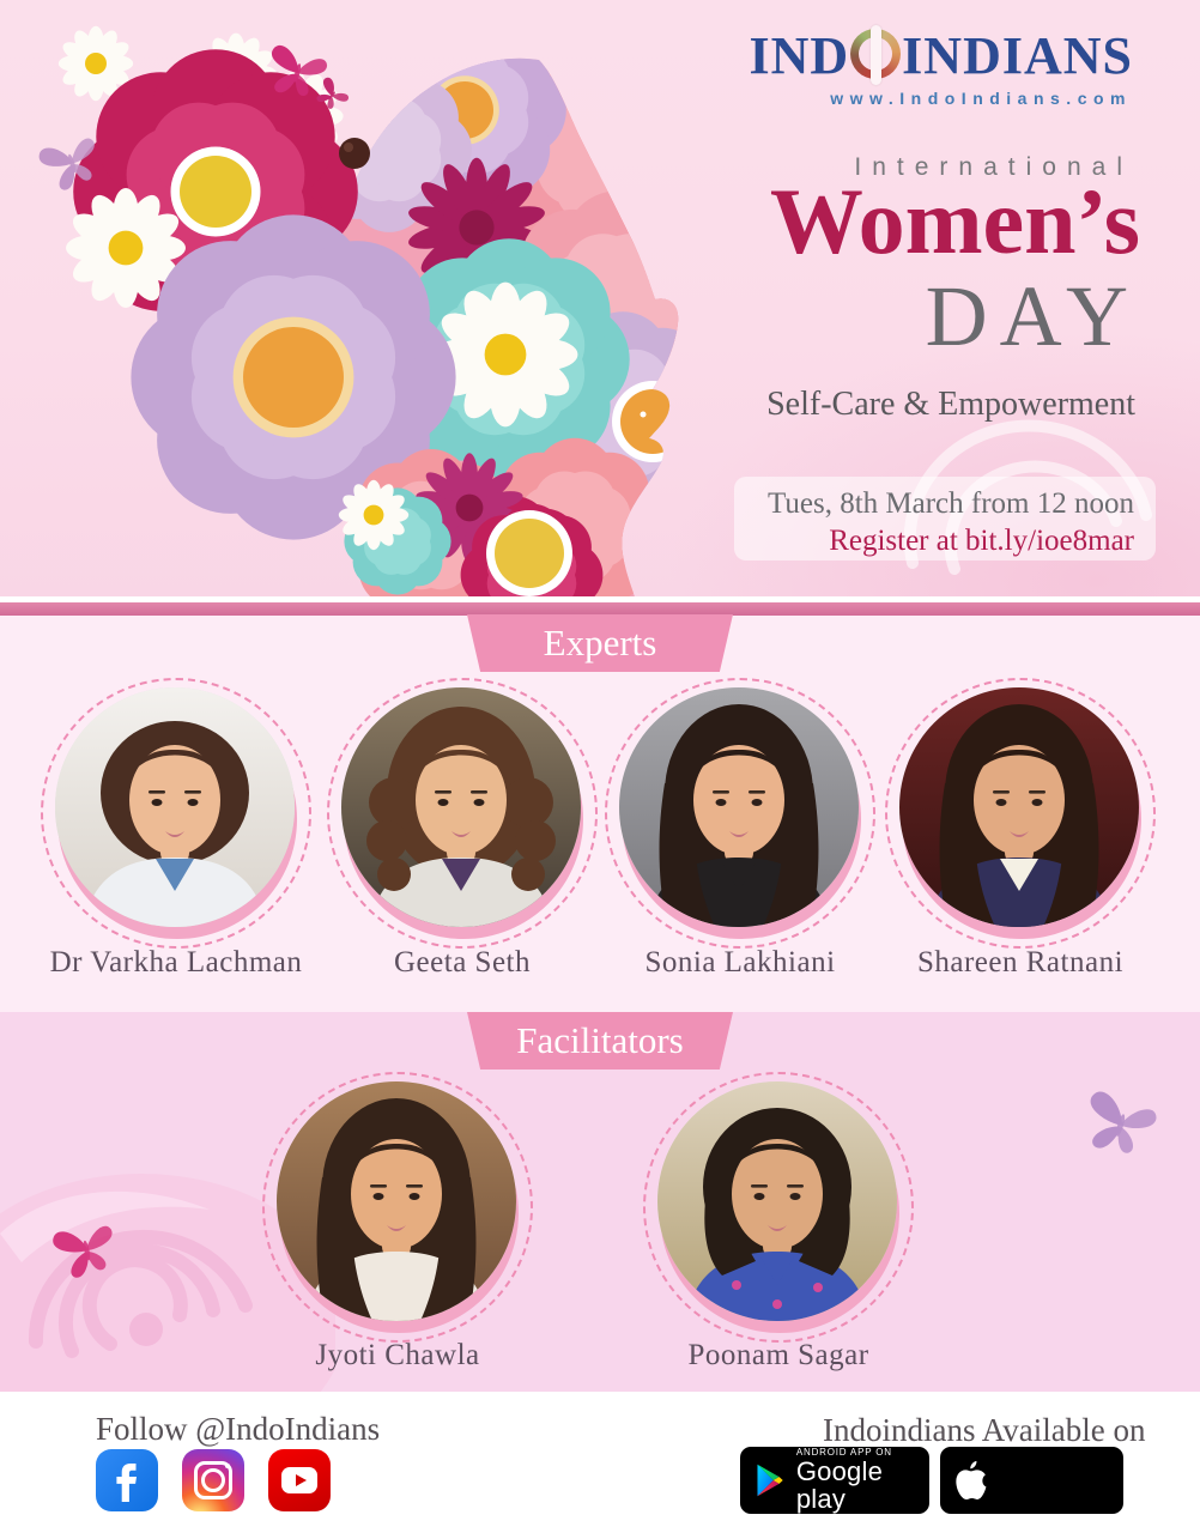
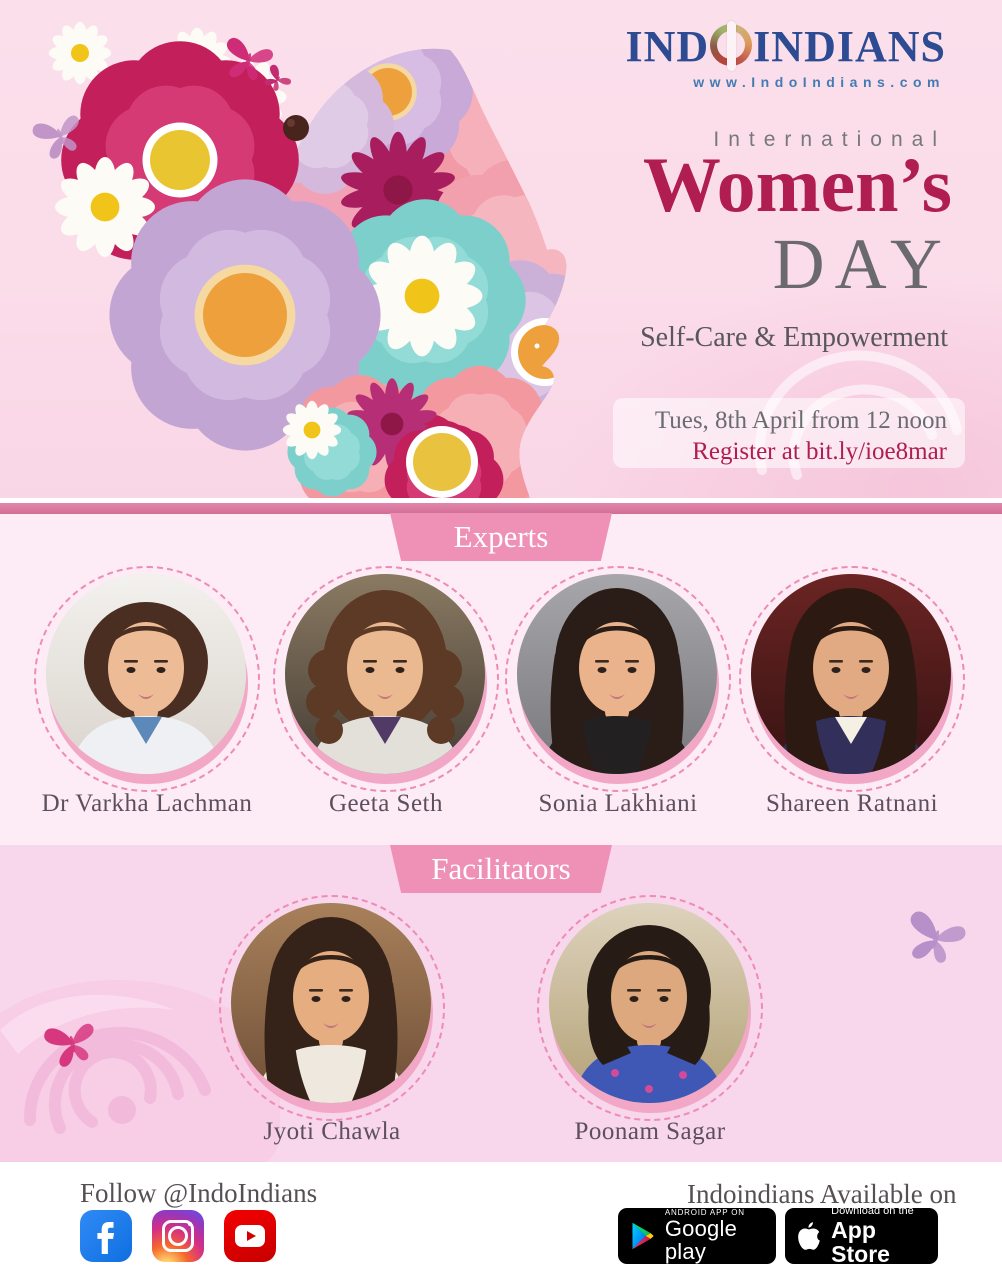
  IND INDIANS
  www.IndoIndians.com
  International
  Women’s
  DAY
  Self-Care & Empowerment
- Tues, 8th March from 12 noon
+ Tues, 8th April from 12 noon
  Register at bit.ly/ioe8mar
  Experts
  Dr Varkha Lachman
  Geeta Seth
  Sonia Lakhiani
  Shareen Ratnani
  Facilitators
  Jyoti Chawla
  Poonam Sagar
  Follow @IndoIndians
  Indoindians Available on
  ANDROID APP ON
  Google play
+ Download on the
+ App Store
